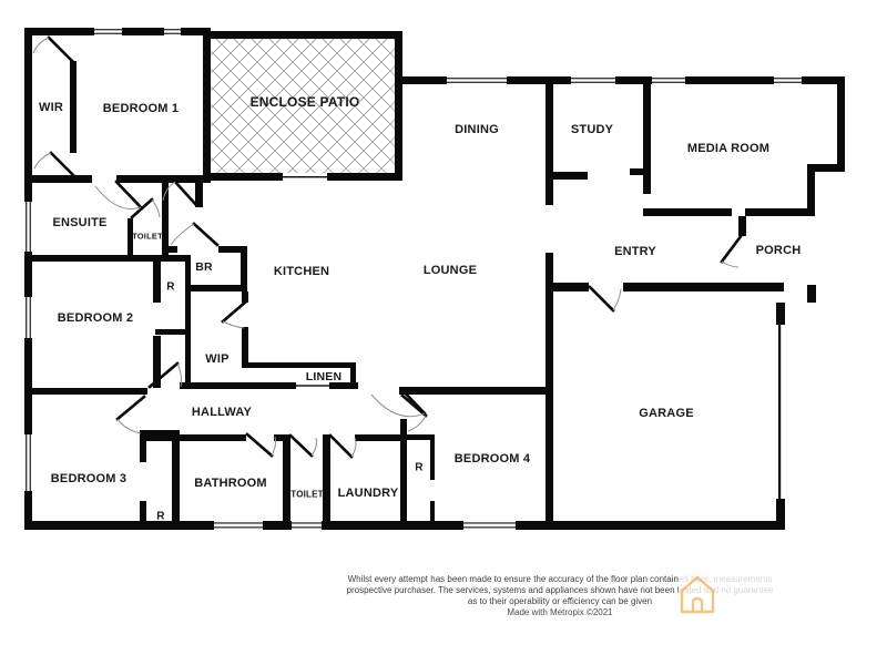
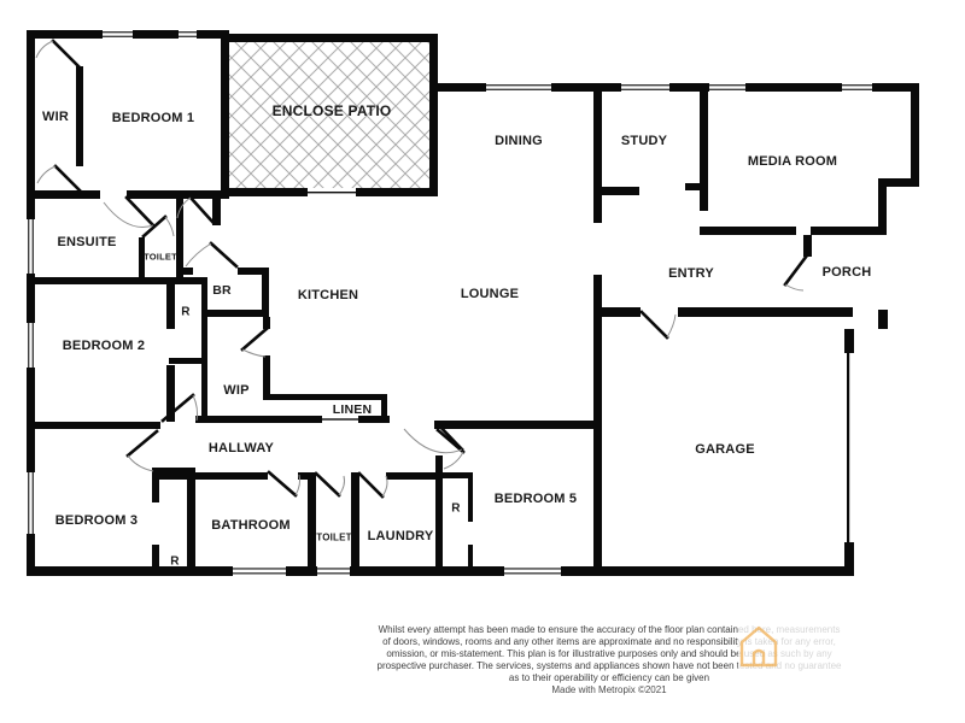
  WIR
  BEDROOM 1
  ENCLOSE PATIO
  DINING
  STUDY
  MEDIA ROOM
  ENSUITE
  TOILET
  BR
  R
  KITCHEN
  BEDROOM 2
  LOUNGE
  ENTRY
  PORCH
  WIP
  LINEN
  HALLWAY
  GARAGE
  BEDROOM 3
  R
  BATHROOM
  TOILET
  LAUNDRY
  R
- BEDROOM 4
+ BEDROOM 5
  Whilst every attempt has been made to ensure the accuracy of the floor plan contained here, measurements
+ of doors, windows, rooms and any other items are approximate and no responsibility is taken for any error,
+ omission, or mis-statement. This plan is for illustrative purposes only and should be used as such by any
  prospective purchaser. The services, systems and appliances shown have not been tested and no guarantee
  as to their operability or efficiency can be given
  Made with Metropix ©2021
